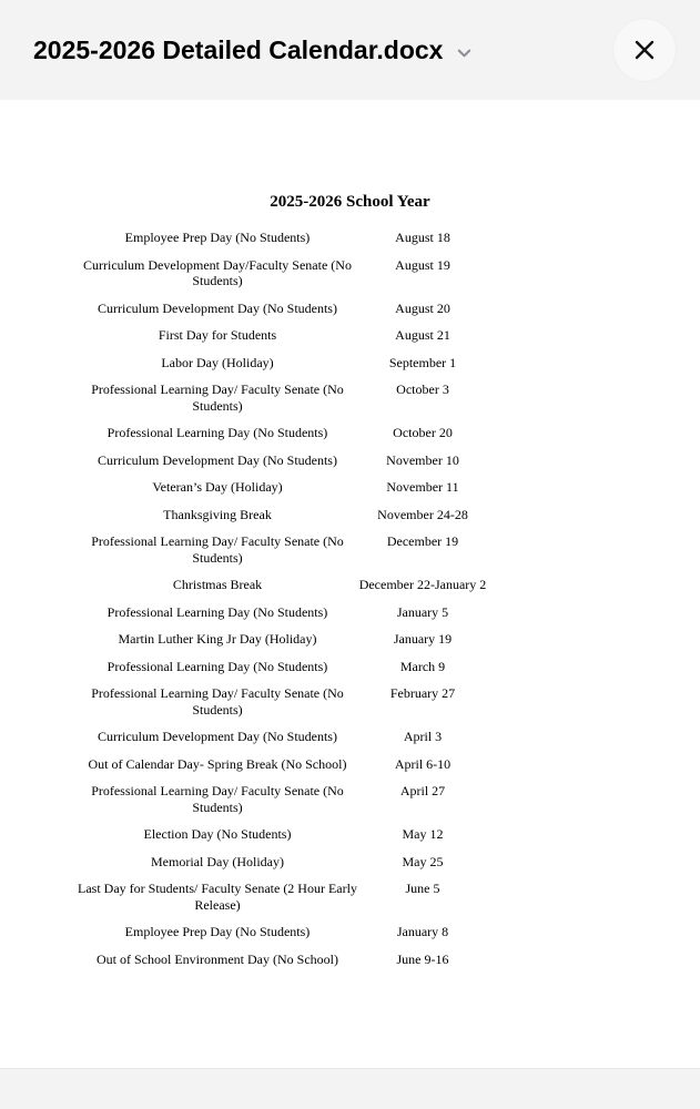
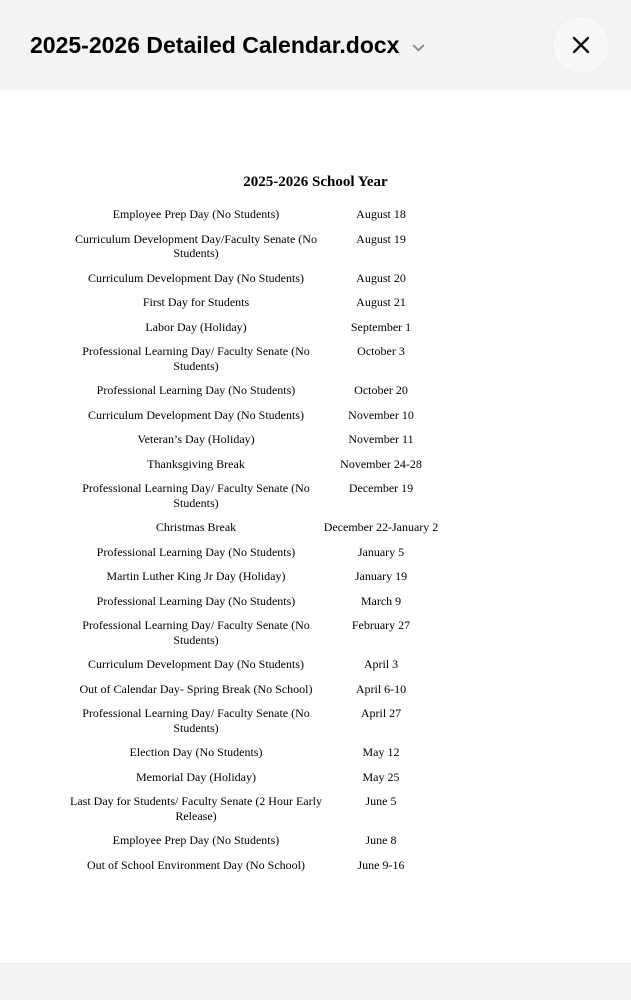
  2025-2026 Detailed Calendar.docx
  2025-2026 School Year
  Employee Prep Day (No Students)
  August 18
  Curriculum Development Day/Faculty Senate (No Students)
  August 19
  Curriculum Development Day (No Students)
  August 20
  First Day for Students
  August 21
  Labor Day (Holiday)
  September 1
  Professional Learning Day/ Faculty Senate (No Students)
  October 3
  Professional Learning Day (No Students)
  October 20
  Curriculum Development Day (No Students)
  November 10
  Veteran’s Day (Holiday)
  November 11
  Thanksgiving Break
  November 24-28
  Professional Learning Day/ Faculty Senate (No Students)
  December 19
  Christmas Break
  December 22-January 2
  Professional Learning Day (No Students)
  January 5
  Martin Luther King Jr Day (Holiday)
  January 19
  Professional Learning Day (No Students)
  March 9
  Professional Learning Day/ Faculty Senate (No Students)
  February 27
  Curriculum Development Day (No Students)
  April 3
  Out of Calendar Day- Spring Break (No School)
  April 6-10
  Professional Learning Day/ Faculty Senate (No Students)
  April 27
  Election Day (No Students)
  May 12
  Memorial Day (Holiday)
  May 25
  Last Day for Students/ Faculty Senate (2 Hour Early Release)
  June 5
  Employee Prep Day (No Students)
- January 8
+ June 8
  Out of School Environment Day (No School)
  June 9-16
